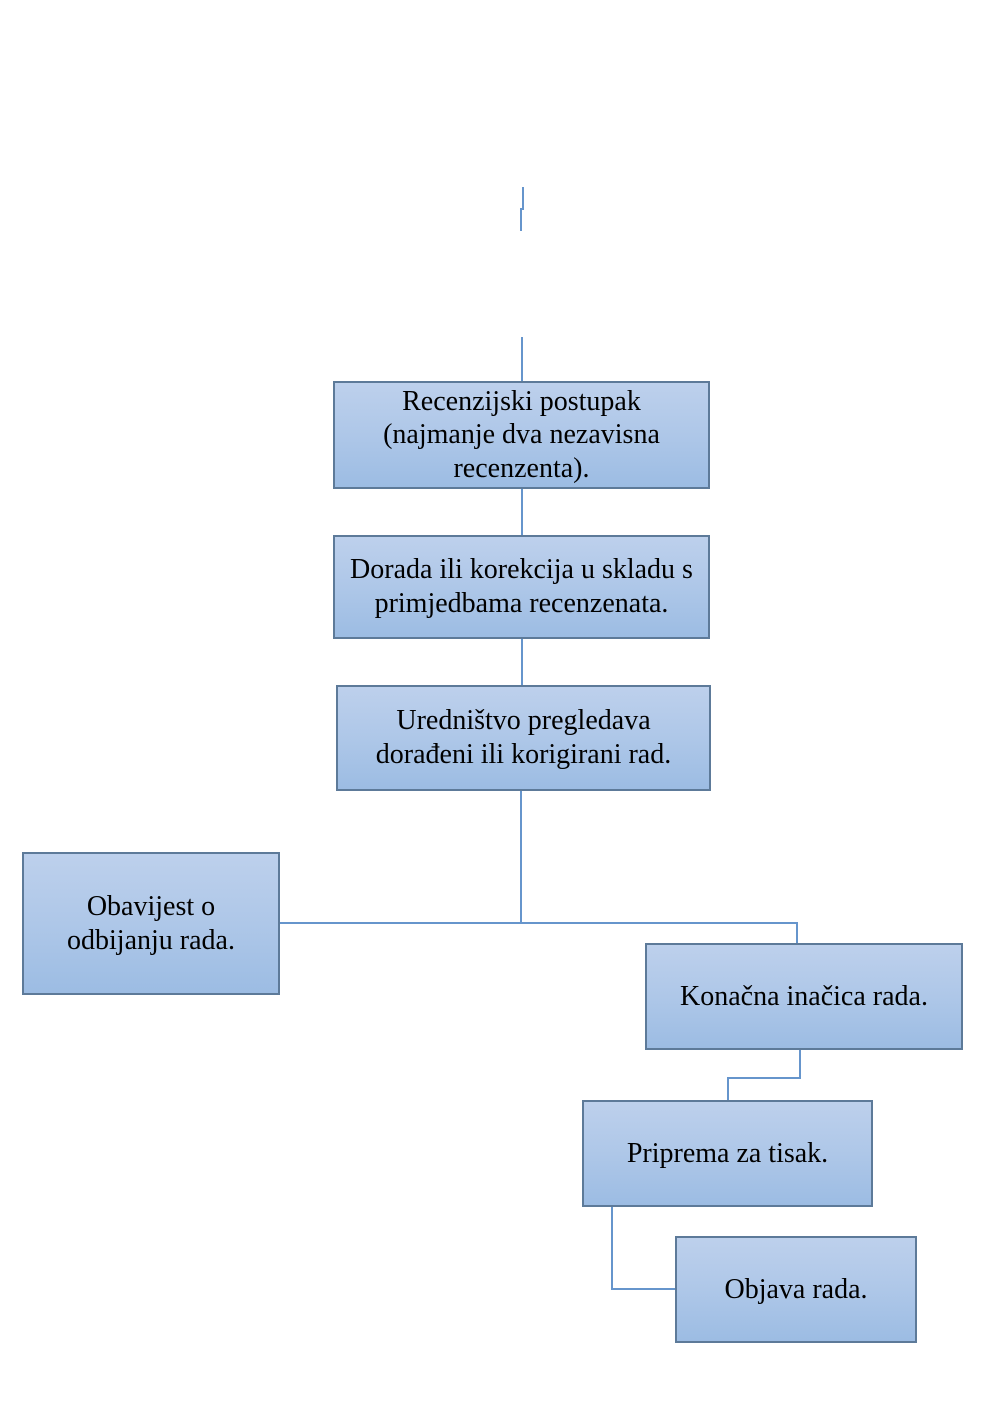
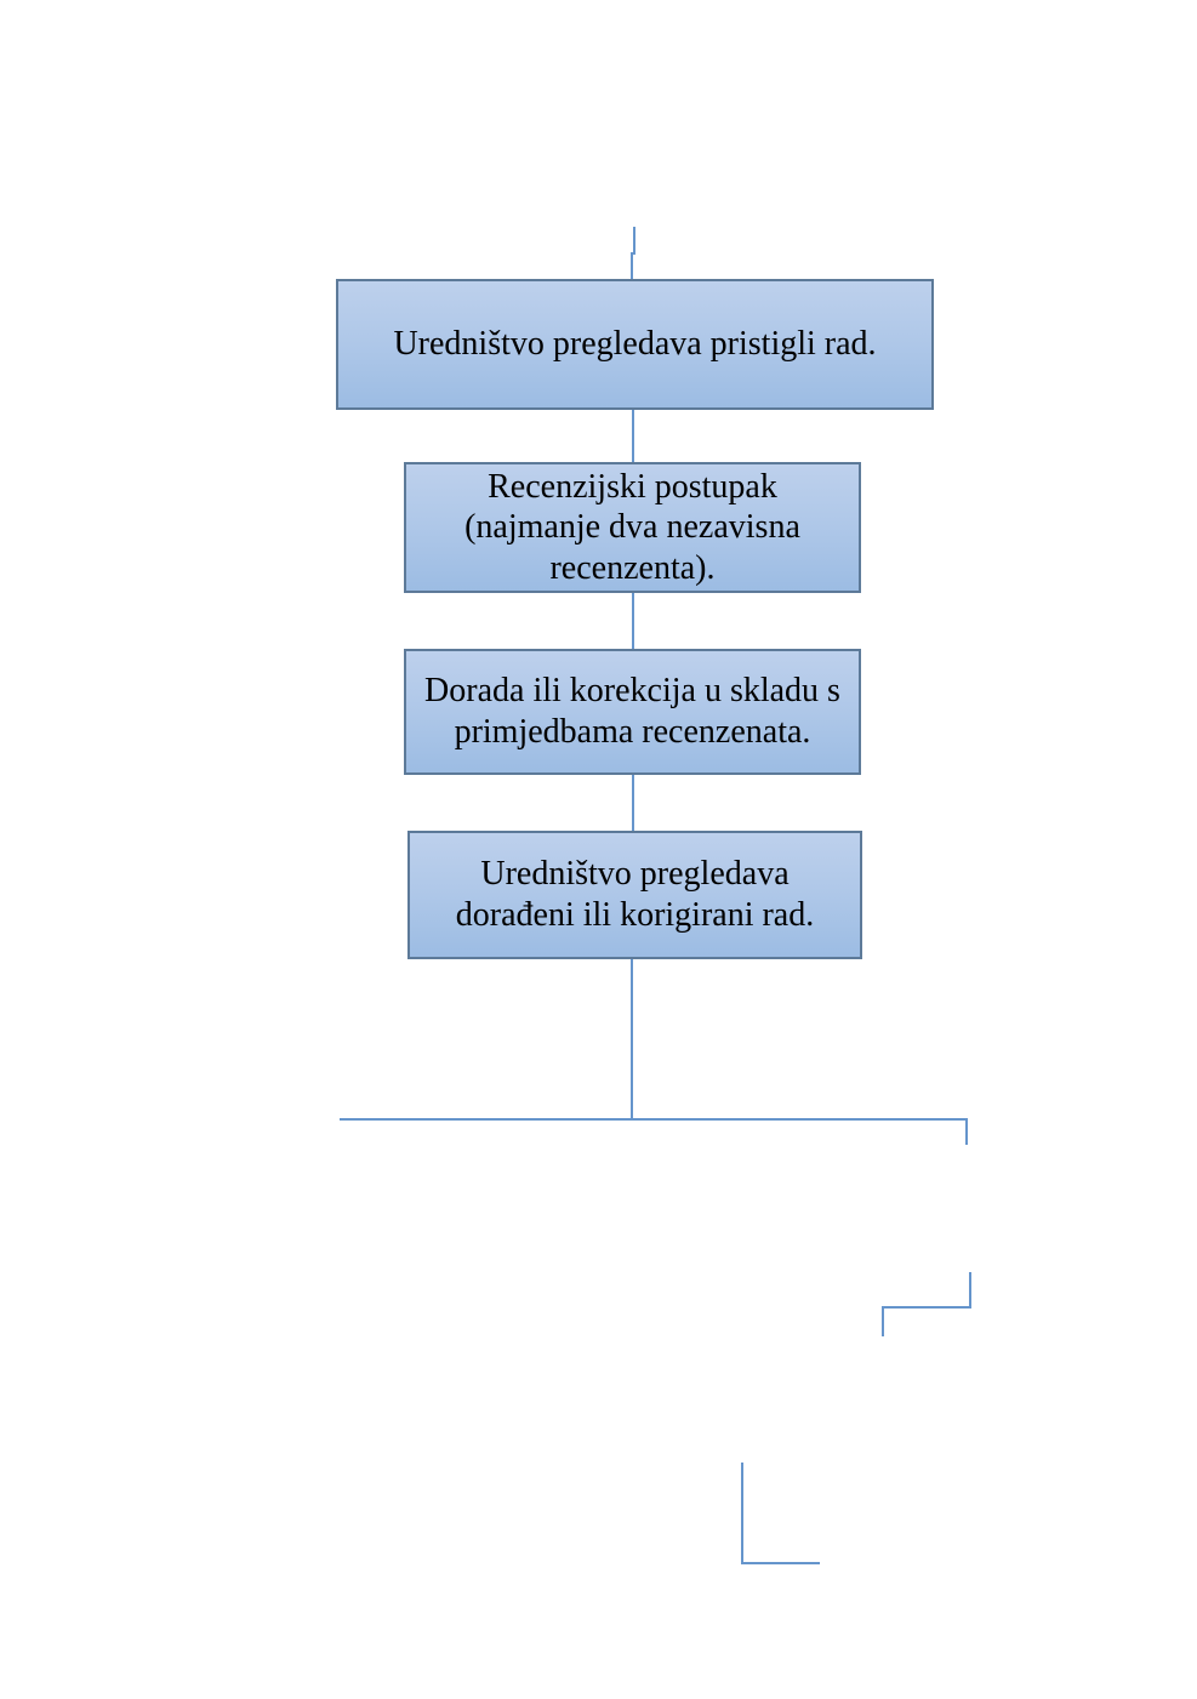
+ Uredništvo pregledava pristigli rad.
  Recenzijski postupak
  (najmanje dva nezavisna
  recenzenta).
  Dorada ili korekcija u skladu s
  primjedbama recenzenata.
  Uredništvo pregledava
  dorađeni ili korigirani rad.
- Obavijest o
- odbijanju rada.
- Konačna inačica rada.
- Priprema za tisak.
- Objava rada.
